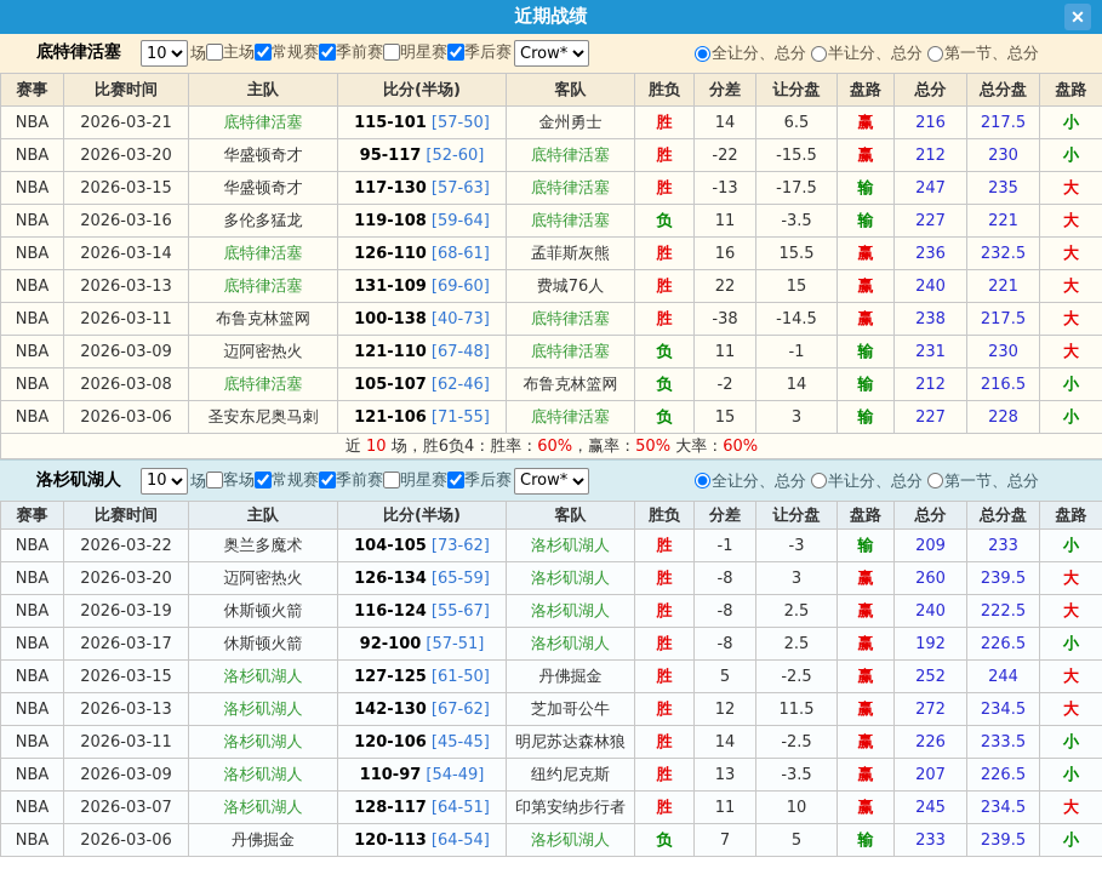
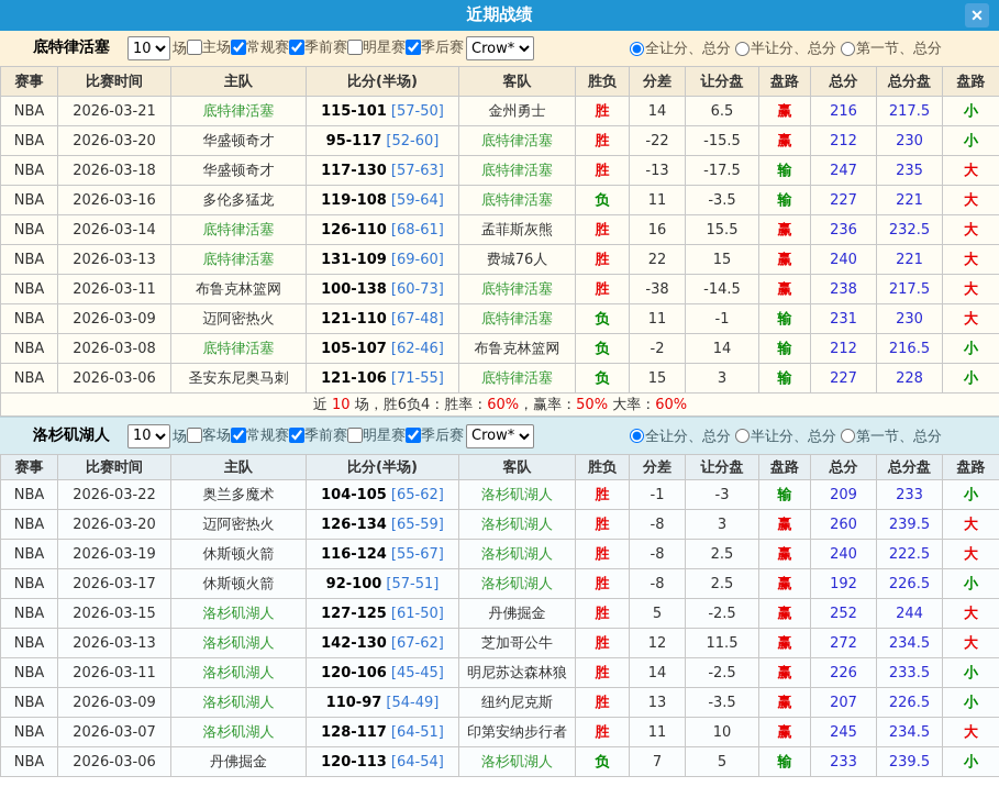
  近期战绩
  ✕
  底特律活塞
  10
  场
  主场
  常规赛
  季前赛
  明星赛
  季后赛
  Crow*
  全让分、总分
  半让分、总分
  第一节、总分
  赛事	比赛时间	主队	比分(半场)	客队	胜负	分差	让分盘	盘路	总分	总分盘	盘路
  NBA	2026-03-21	底特律活塞	115-101 [57-50]	金州勇士	胜	14	6.5	赢	216	217.5	小
  NBA	2026-03-20	华盛顿奇才	95-117 [52-60]	底特律活塞	胜	-22	-15.5	赢	212	230	小
- NBA	2026-03-15	华盛顿奇才	117-130 [57-63]	底特律活塞	胜	-13	-17.5	输	247	235	大
+ NBA	2026-03-18	华盛顿奇才	117-130 [57-63]	底特律活塞	胜	-13	-17.5	输	247	235	大
  NBA	2026-03-16	多伦多猛龙	119-108 [59-64]	底特律活塞	负	11	-3.5	输	227	221	大
  NBA	2026-03-14	底特律活塞	126-110 [68-61]	孟菲斯灰熊	胜	16	15.5	赢	236	232.5	大
  NBA	2026-03-13	底特律活塞	131-109 [69-60]	费城76人	胜	22	15	赢	240	221	大
- NBA	2026-03-11	布鲁克林篮网	100-138 [40-73]	底特律活塞	胜	-38	-14.5	赢	238	217.5	大
+ NBA	2026-03-11	布鲁克林篮网	100-138 [60-73]	底特律活塞	胜	-38	-14.5	赢	238	217.5	大
  NBA	2026-03-09	迈阿密热火	121-110 [67-48]	底特律活塞	负	11	-1	输	231	230	大
  NBA	2026-03-08	底特律活塞	105-107 [62-46]	布鲁克林篮网	负	-2	14	输	212	216.5	小
  NBA	2026-03-06	圣安东尼奥马刺	121-106 [71-55]	底特律活塞	负	15	3	输	227	228	小
  近 10 场，胜6负4：胜率：60%，赢率：50% 大率：60%
  洛杉矶湖人
  10
  场
  客场
  常规赛
  季前赛
  明星赛
  季后赛
  Crow*
  全让分、总分
  半让分、总分
  第一节、总分
  赛事	比赛时间	主队	比分(半场)	客队	胜负	分差	让分盘	盘路	总分	总分盘	盘路
- NBA	2026-03-22	奥兰多魔术	104-105 [73-62]	洛杉矶湖人	胜	-1	-3	输	209	233	小
+ NBA	2026-03-22	奥兰多魔术	104-105 [65-62]	洛杉矶湖人	胜	-1	-3	输	209	233	小
  NBA	2026-03-20	迈阿密热火	126-134 [65-59]	洛杉矶湖人	胜	-8	3	赢	260	239.5	大
  NBA	2026-03-19	休斯顿火箭	116-124 [55-67]	洛杉矶湖人	胜	-8	2.5	赢	240	222.5	大
  NBA	2026-03-17	休斯顿火箭	92-100 [57-51]	洛杉矶湖人	胜	-8	2.5	赢	192	226.5	小
  NBA	2026-03-15	洛杉矶湖人	127-125 [61-50]	丹佛掘金	胜	5	-2.5	赢	252	244	大
  NBA	2026-03-13	洛杉矶湖人	142-130 [67-62]	芝加哥公牛	胜	12	11.5	赢	272	234.5	大
  NBA	2026-03-11	洛杉矶湖人	120-106 [45-45]	明尼苏达森林狼	胜	14	-2.5	赢	226	233.5	小
  NBA	2026-03-09	洛杉矶湖人	110-97 [54-49]	纽约尼克斯	胜	13	-3.5	赢	207	226.5	小
  NBA	2026-03-07	洛杉矶湖人	128-117 [64-51]	印第安纳步行者	胜	11	10	赢	245	234.5	大
  NBA	2026-03-06	丹佛掘金	120-113 [64-54]	洛杉矶湖人	负	7	5	输	233	239.5	小
